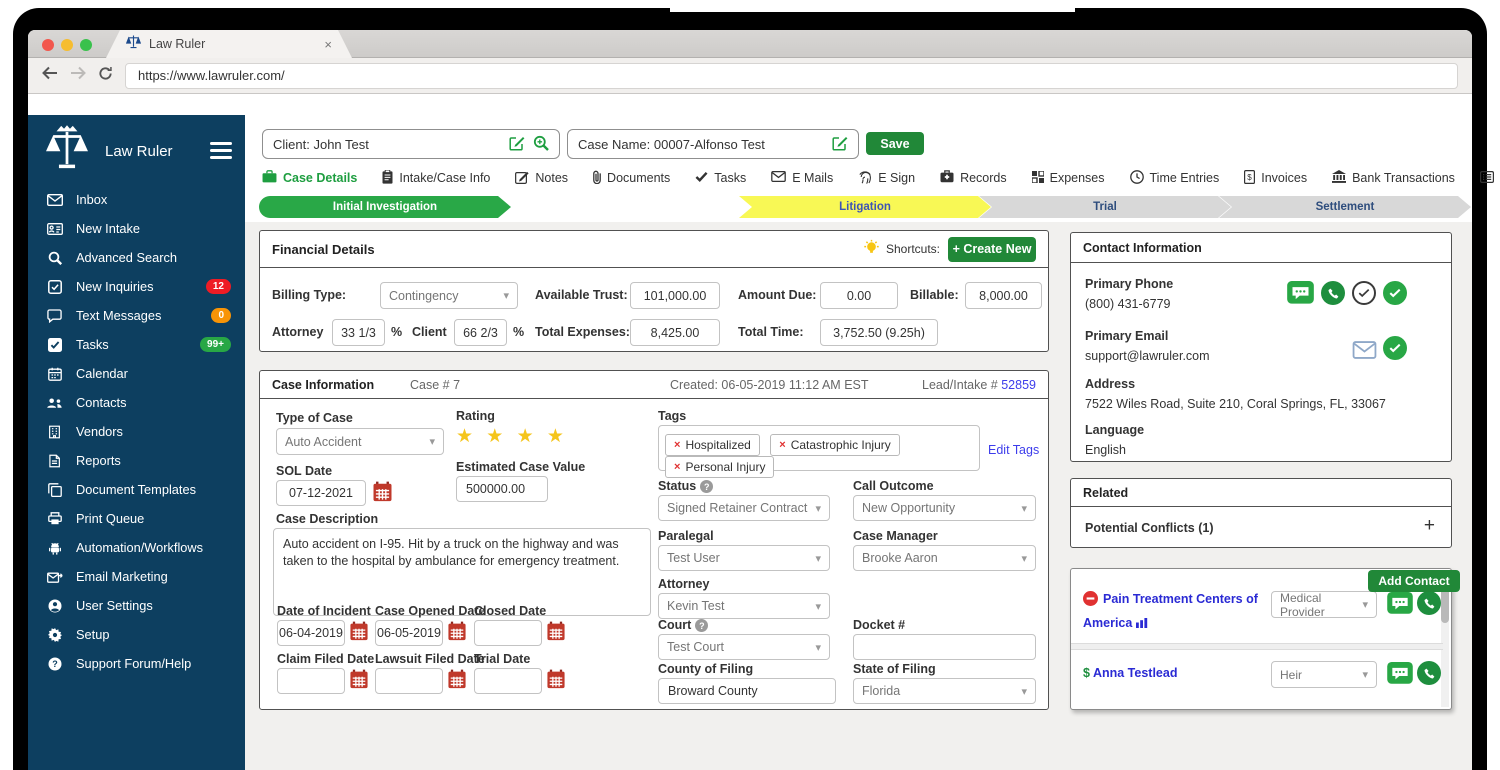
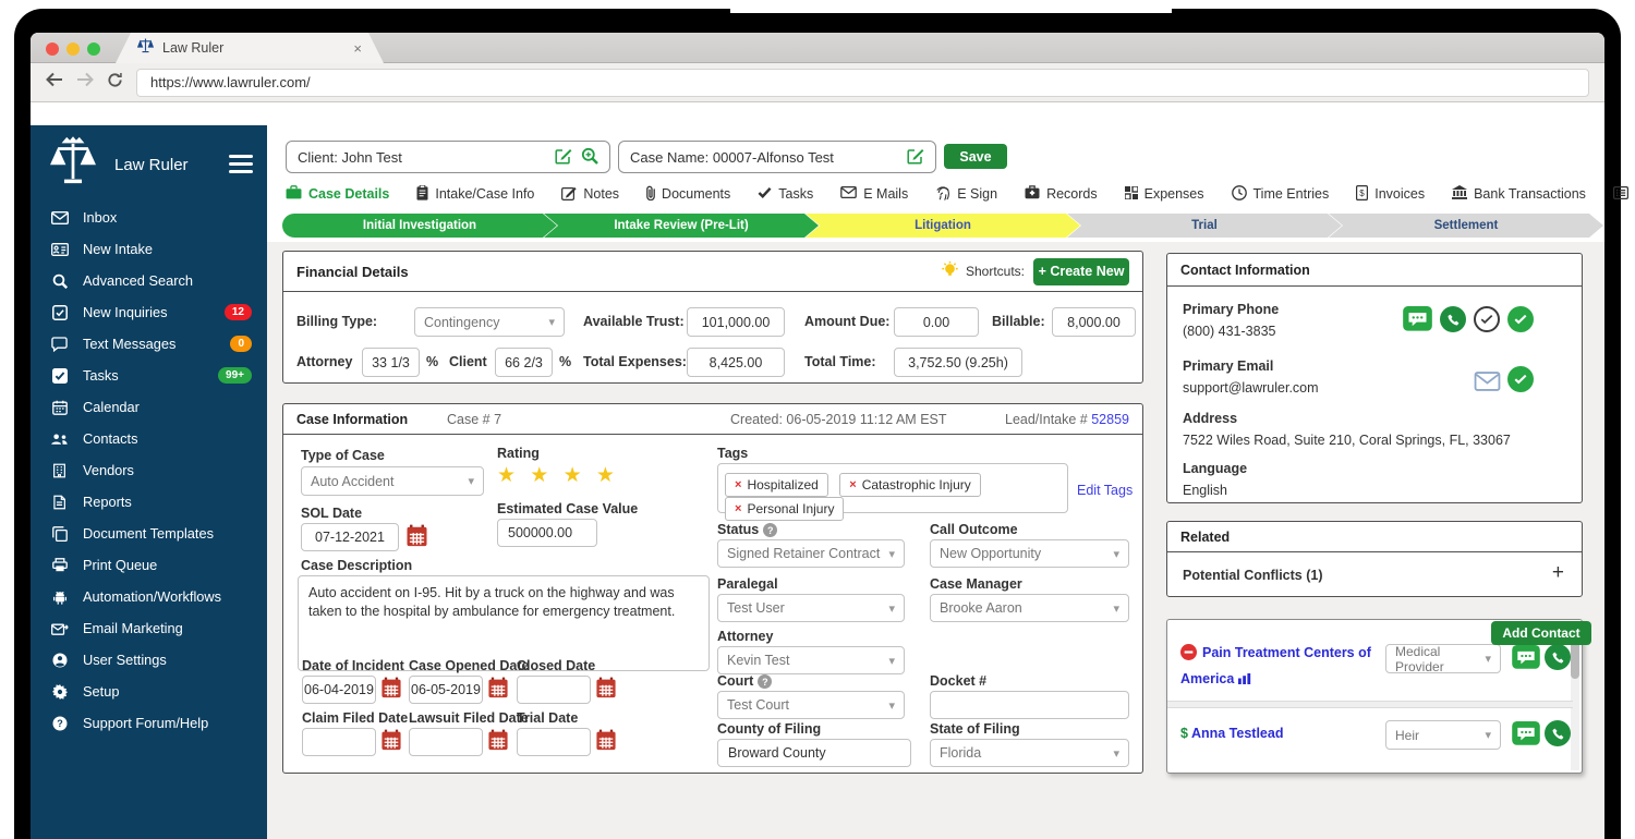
  Law Ruler
  ×
  https://www.lawruler.com/
  Law Ruler
  Inbox
  New Intake
  Advanced Search
  New Inquiries
  12
  Text Messages
  0
  Tasks
  99+
  Calendar
  Contacts
  Vendors
  Reports
  Document Templates
  Print Queue
  Automation/Workflows
  Email Marketing
  User Settings
  Setup
  ?
  Support Forum/Help
  Client: John Test
  Case Name: 00007-Alfonso Test
  Save
  Case Details
  Intake/Case Info
  Notes
  Documents
  Tasks
  E Mails
  E Sign
  Records
  Expenses
  Time Entries
  $
  Invoices
  Bank Transactions
  Initial Investigation
+ Intake Review (Pre-Lit)
  Litigation
  Trial
  Settlement
  Financial Details
  Shortcuts:
  + Create New
  Billing Type:
  Contingency
  Available Trust:
  101,000.00
  Amount Due:
  0.00
  Billable:
  8,000.00
  Attorney
  33 1/3
  %
  Client
  66 2/3
  %
  Total Expenses:
  8,425.00
  Total Time:
  3,752.50 (9.25h)
  Case Information
  Case # 7
  Created: 06-05-2019 11:12 AM EST
  Lead/Intake # 52859
  Type of Case
  Auto Accident
  Rating
  ★ ★ ★ ★
  SOL Date
  07-12-2021
  Estimated Case Value
  500000.00
  Case Description
  Date of Incident
  06-04-2019
  Case Opened Date
  06-05-2019
  Closed Date
  Claim Filed Date
  Lawsuit Filed Date
  Trial Date
  Tags
  ×
  Hospitalized
  ×
  Catastrophic Injury
  ×
  Personal Injury
  Edit Tags
  Status ?
  Signed Retainer Contract
  Call Outcome
  New Opportunity
  Paralegal
  Test User
  Case Manager
  Brooke Aaron
  Attorney
  Kevin Test
  Court ?
  Test Court
  Docket #
  County of Filing
  Broward County
  State of Filing
  Florida
  Contact Information
  Primary Phone
- (800) 431-6779
+ (800) 431-3835
  Primary Email
  support@lawruler.com
  Address
  7522 Wiles Road, Suite 210, Coral Springs, FL, 33067
  Language
  English
  Related
  Potential Conflicts (1)
  +
  Pain Treatment Centers of America
  Medical Provider
  $ Anna Testlead
  Heir
  Add Contact
